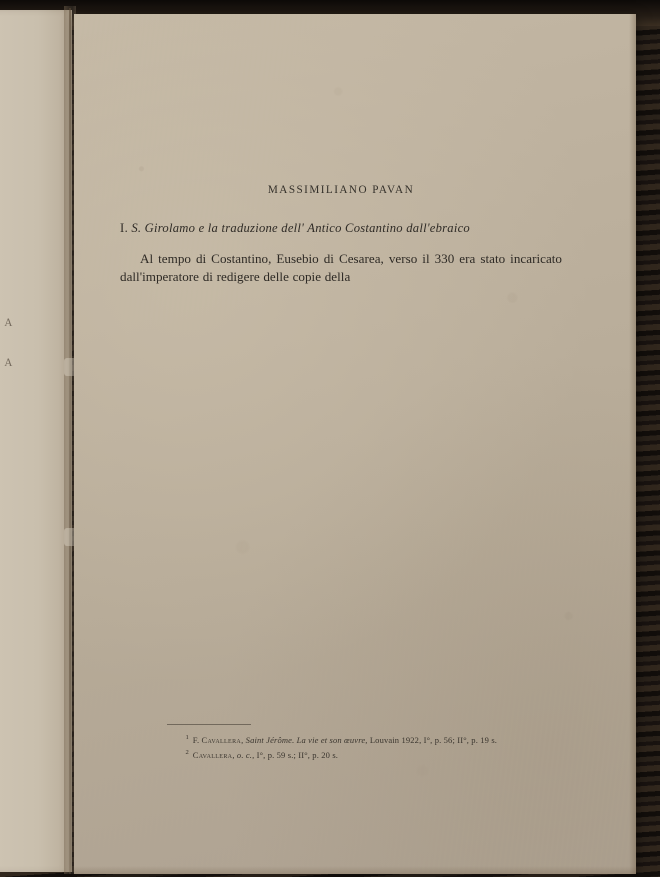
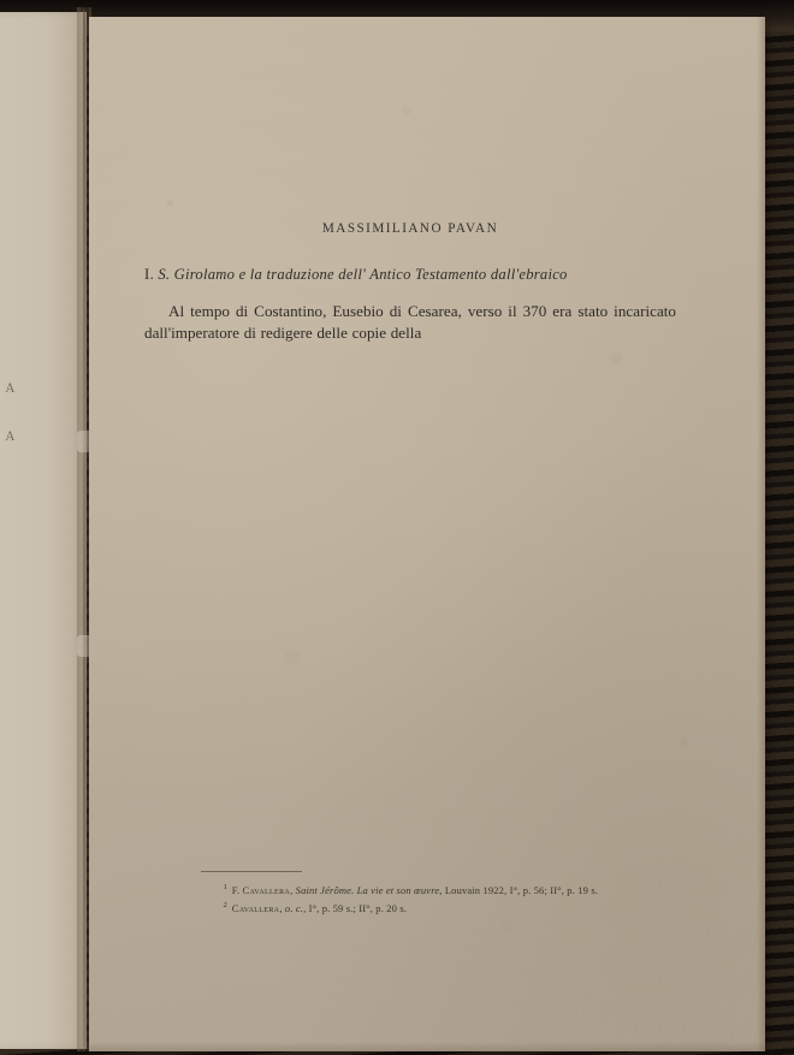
  A
  A
  MASSIMILIANO PAVAN
- I. S. Girolamo e la traduzione dell' Antico Costantino dall'ebraico
+ I. S. Girolamo e la traduzione dell' Antico Testamento dall'ebraico
- Al tempo di Costantino, Eusebio di Cesarea, verso il 330 era stato incaricato dall'imperatore di redigere delle copie della
+ Al tempo di Costantino, Eusebio di Cesarea, verso il 370 era stato incaricato dall'imperatore di redigere delle copie della
  F. Cavallera, Saint Jérôme. La vie et son œuvre, Louvain 1922, I°, p. 56; II°, p. 19 s.
  Cavallera, o. c., I°, p. 59 s.; II°, p. 20 s.
